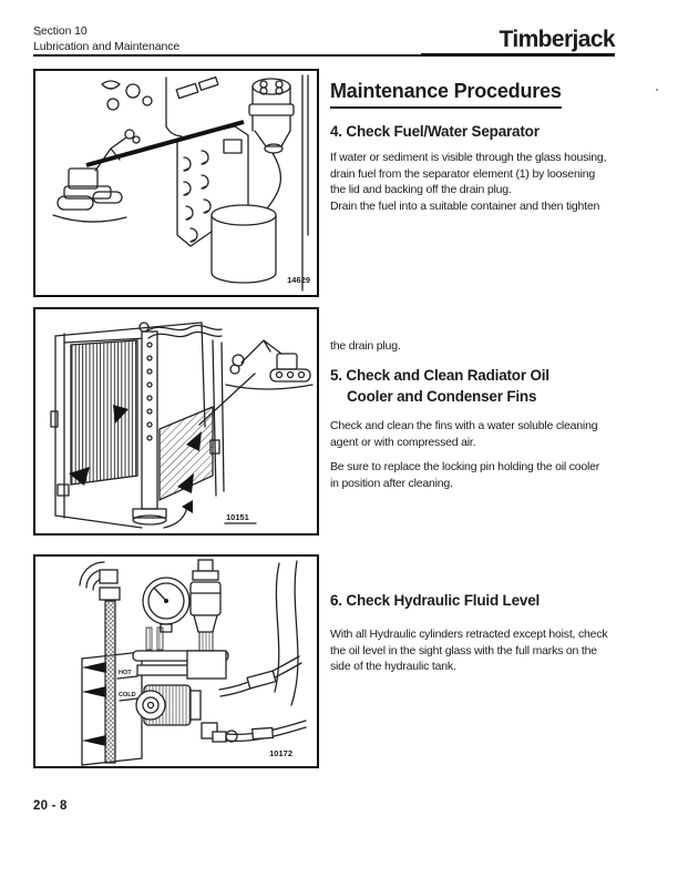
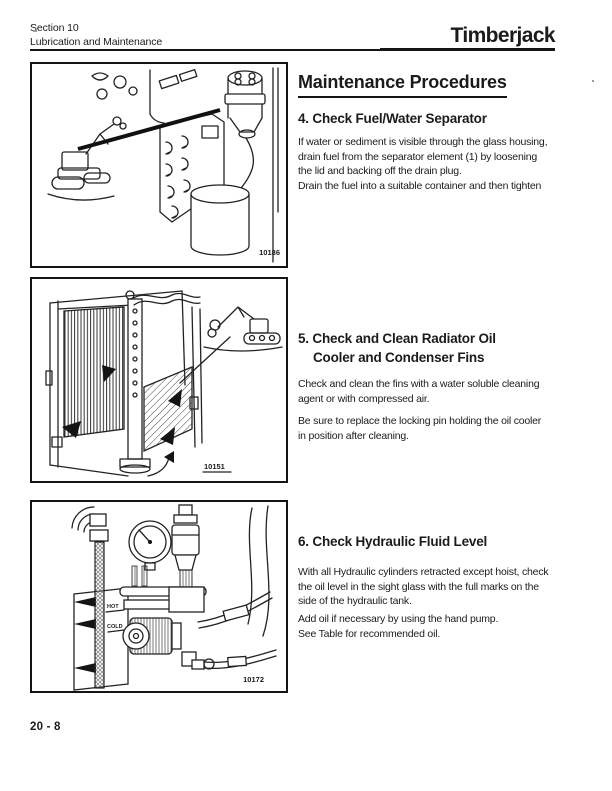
  Section 10
  Lubrication and Maintenance
  Timberjack
- 14629
+ 10186
  10151
  10172
  Maintenance Procedures
  4. Check Fuel/Water Separator
  If water or sediment is visible through the glass housing,
  drain fuel from the separator element (1) by loosening
  the lid and backing off the drain plug.
  Drain the fuel into a suitable container and then tighten
- the drain plug.
  5. Check and Clean Radiator Oil
  Cooler and Condenser Fins
  Check and clean the fins with a water soluble cleaning
  agent or with compressed air.
  Be sure to replace the locking pin holding the oil cooler
  in position after cleaning.
  6. Check Hydraulic Fluid Level
  With all Hydraulic cylinders retracted except hoist, check
  the oil level in the sight glass with the full marks on the
  side of the hydraulic tank.
+ Add oil if necessary by using the hand pump.
+ See Table for recommended oil.
  20 - 8
